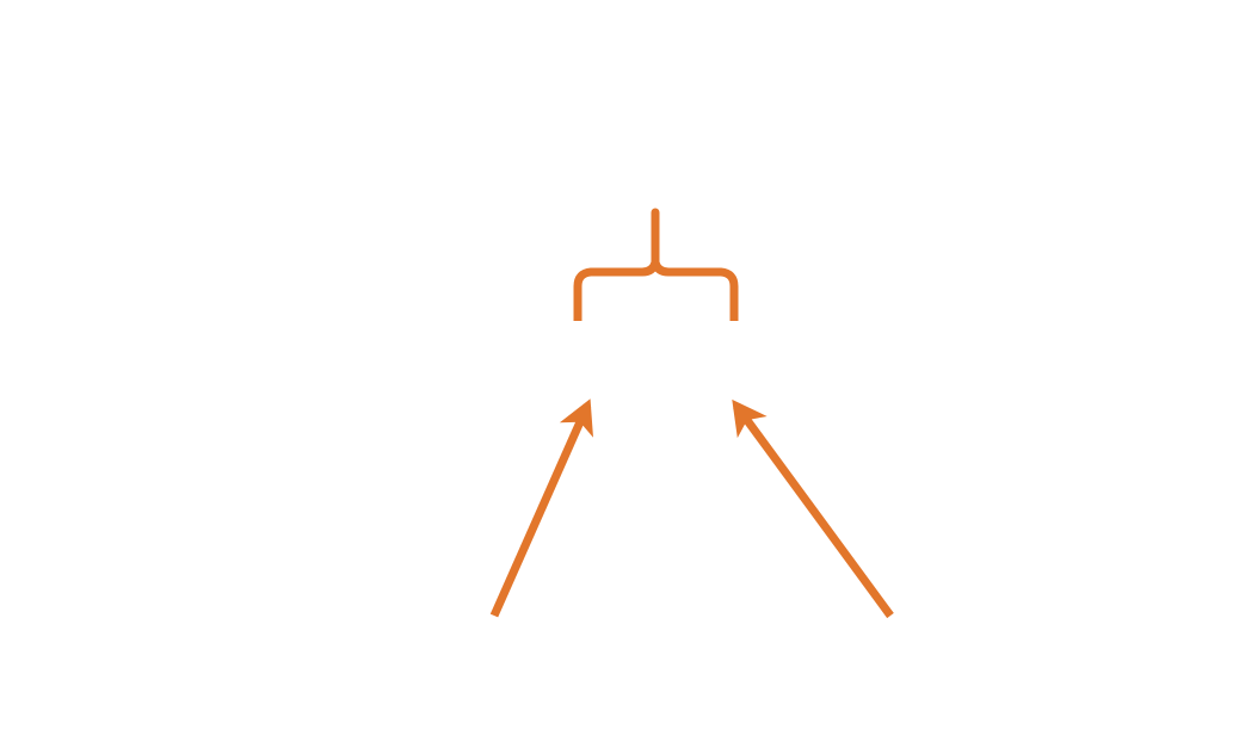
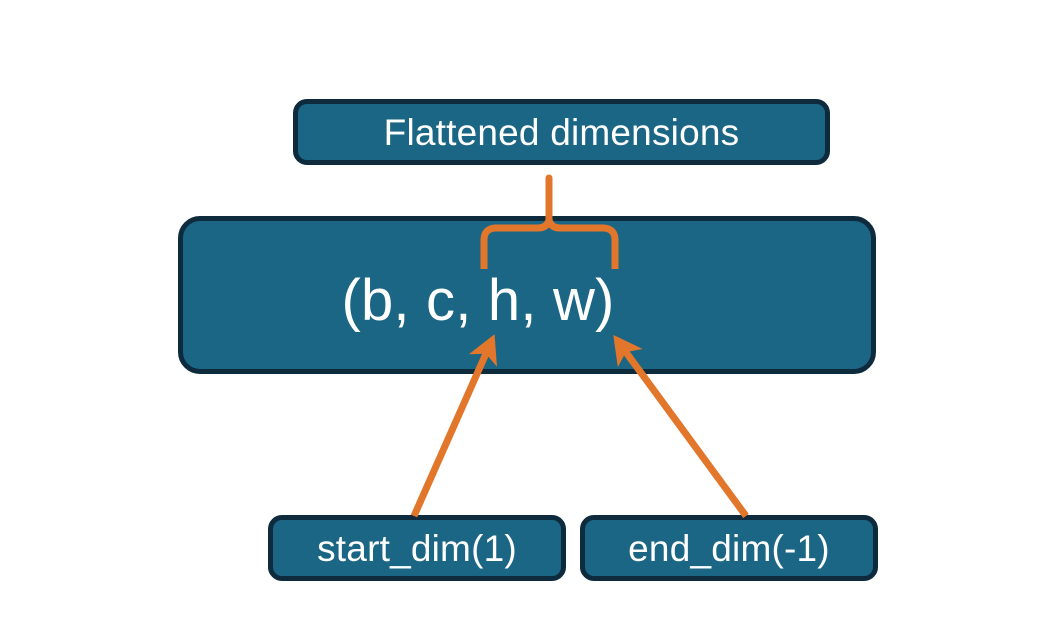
+ Flattened dimensions
+ (b, c, h, w)
+ start_dim(1)
+ end_dim(-1)
